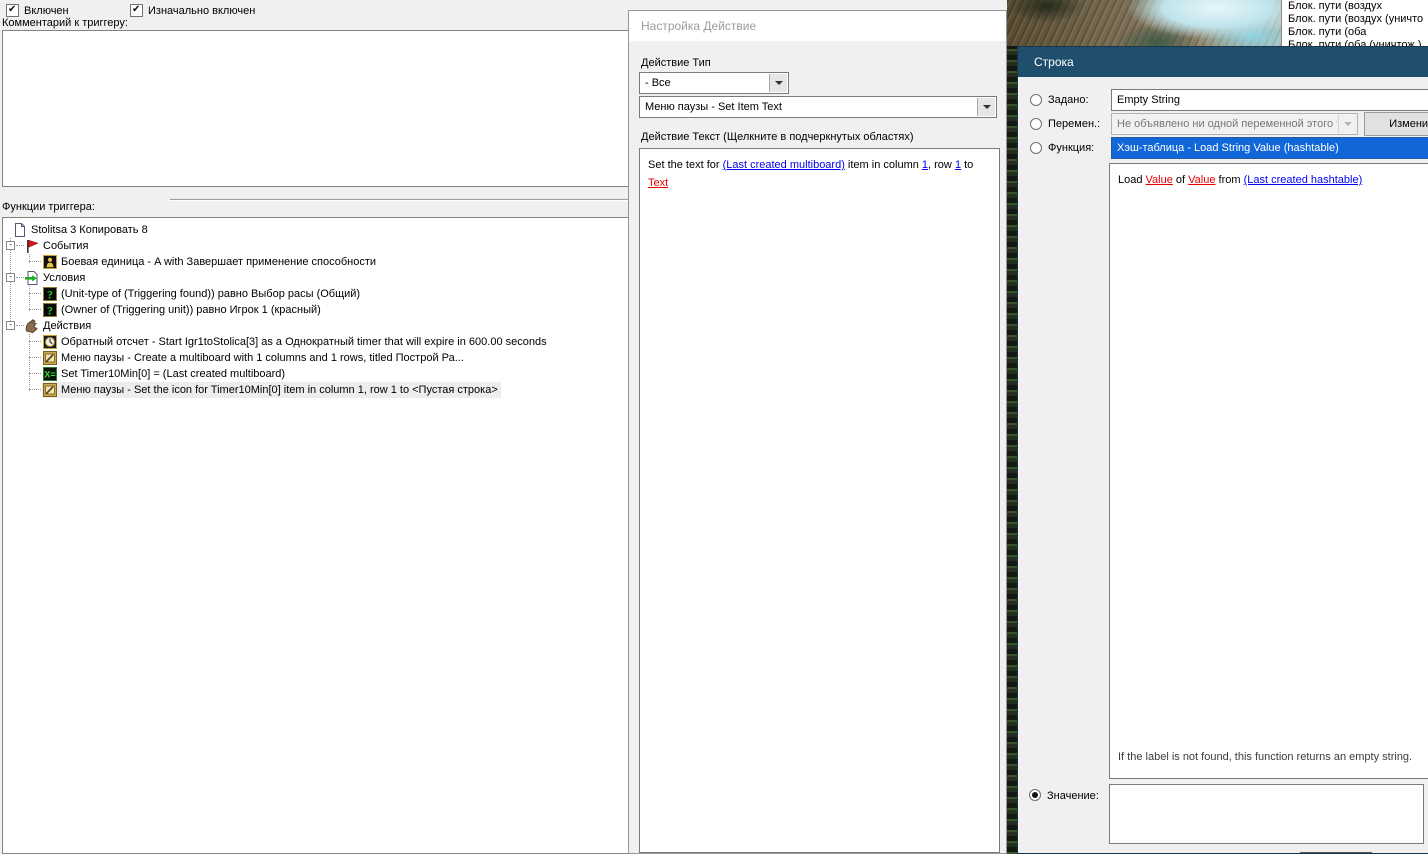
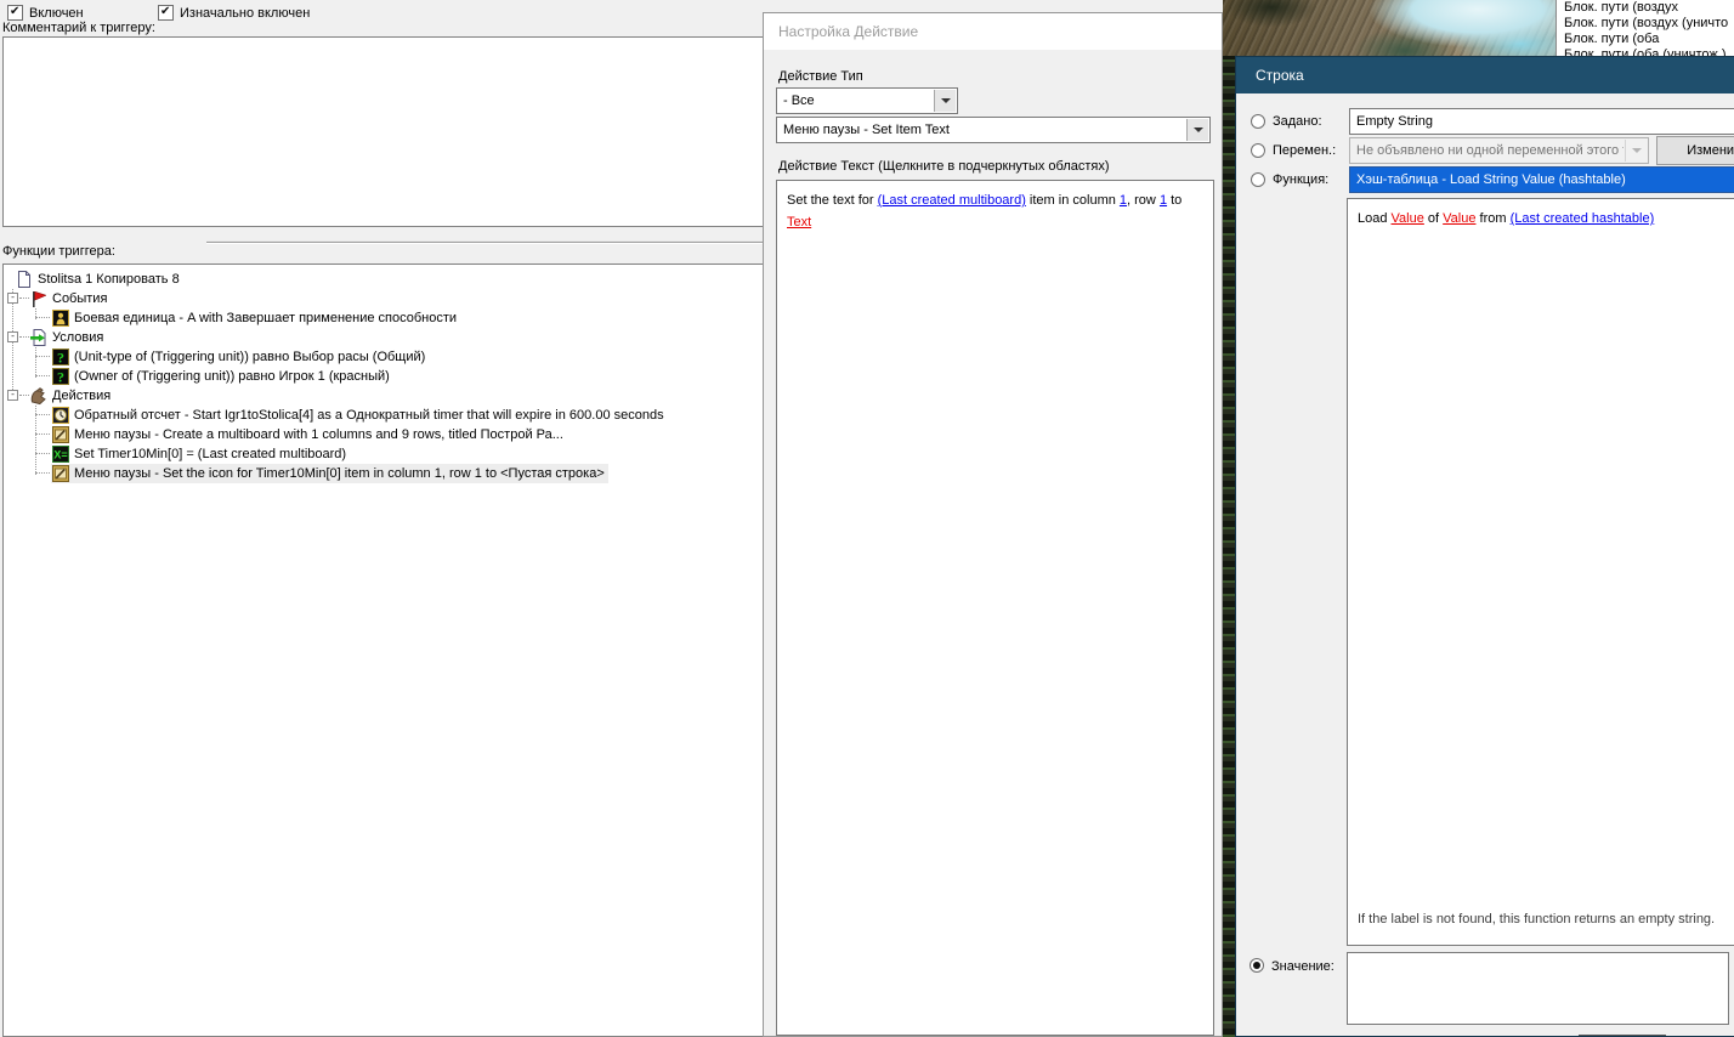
  Включен
  Изначально включен
  Комментарий к триггеру:
  Функции триггера:
- Stolitsa 3 Копировать 8
+ Stolitsa 1 Копировать 8
  -
  События
  Боевая единица - A with Завершает применение способности
  -
  Условия
  ?
- (Unit-type of (Triggering found)) равно Выбор расы (Общий)
+ (Unit-type of (Triggering unit)) равно Выбор расы (Общий)
  ?
  (Owner of (Triggering unit)) равно Игрок 1 (красный)
  -
  Действия
- Обратный отсчет - Start Igr1toStolica[3] as a Однократный timer that will expire in 600.00 seconds
+ Обратный отсчет - Start Igr1toStolica[4] as a Однократный timer that will expire in 600.00 seconds
- Меню паузы - Create a multiboard with 1 columns and 1 rows, titled Построй Ра...
+ Меню паузы - Create a multiboard with 1 columns and 9 rows, titled Построй Ра...
  X=
  Set Timer10Min[0] = (Last created multiboard)
  Меню паузы - Set the icon for Timer10Min[0] item in column 1, row 1 to <Пустая строка>
  Блок. пути (воздух
  Блок. пути (воздух (уничто
  Блок. пути (оба
  Блок. пути (оба (уничтож.)
  Настройка Действие
  Действие Тип
  - Все
  Меню паузы - Set Item Text
  Действие Текст (Щелкните в подчеркнутых областях)
  Set the text for (Last created multiboard) item in column 1, row 1 to
  Text
  Строка
  Задано:
  Empty String
  Перемен.:
  Не объявлено ни одной переменной этого
  Измени
  Функция:
  Хэш-таблица - Load String Value (hashtable)
  Load Value of Value from (Last created hashtable)
  If the label is not found, this function returns an empty string.
  Значение:
